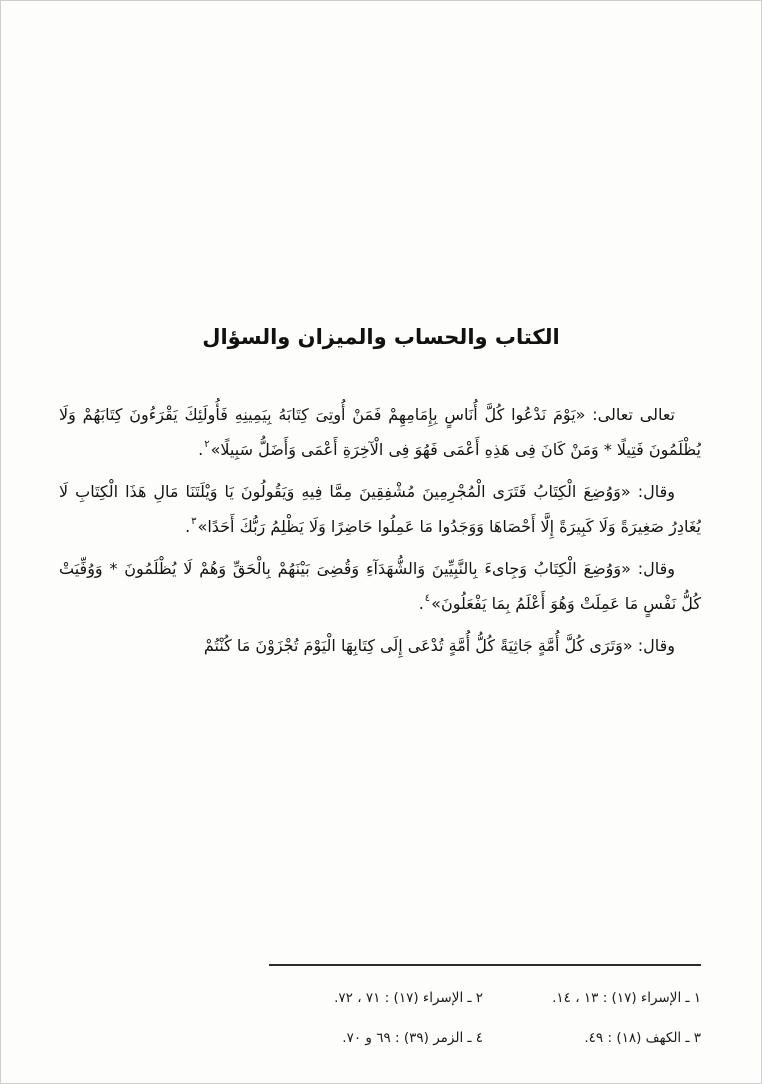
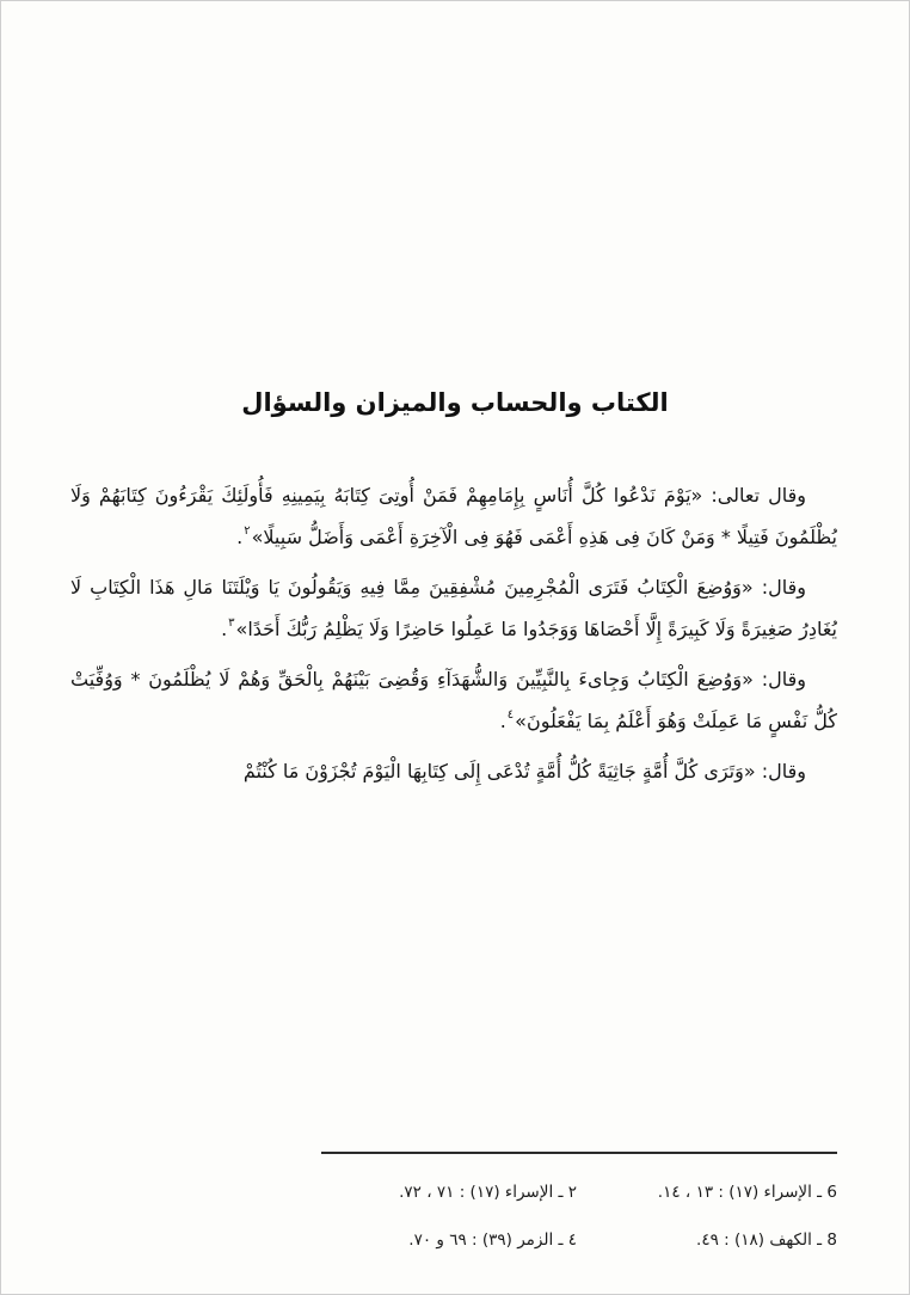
  الكتاب والحساب والميزان والسؤال
- تعالى تعالى: «يَوْمَ نَدْعُوا كُلَّ أُنَاسٍ بِإِمَامِهِمْ فَمَنْ أُوتِىَ كِتَابَهُ بِيَمِينِهِ فَأُولَئِكَ يَقْرَءُونَ كِتَابَهُمْ وَلَا يُظْلَمُونَ فَتِيلًا * وَمَنْ كَانَ فِى هَذِهِ أَعْمَى فَهُوَ فِى الْآخِرَةِ أَعْمَى وَأَضَلُّ سَبِيلًا»٢.
+ وقال تعالى: «يَوْمَ نَدْعُوا كُلَّ أُنَاسٍ بِإِمَامِهِمْ فَمَنْ أُوتِىَ كِتَابَهُ بِيَمِينِهِ فَأُولَئِكَ يَقْرَءُونَ كِتَابَهُمْ وَلَا يُظْلَمُونَ فَتِيلًا * وَمَنْ كَانَ فِى هَذِهِ أَعْمَى فَهُوَ فِى الْآخِرَةِ أَعْمَى وَأَضَلُّ سَبِيلًا»٢.
  وقال: «وَوُضِعَ الْكِتَابُ فَتَرَى الْمُجْرِمِينَ مُشْفِقِينَ مِمَّا فِيهِ وَيَقُولُونَ يَا وَيْلَتَنَا مَالِ هَذَا الْكِتَابِ لَا يُغَادِرُ صَغِيرَةً وَلَا كَبِيرَةً إِلَّا أَحْصَاهَا وَوَجَدُوا مَا عَمِلُوا حَاضِرًا وَلَا يَظْلِمُ رَبُّكَ أَحَدًا»٣.
  وقال: «وَوُضِعَ الْكِتَابُ وَجِاىءَ بِالنَّبِيِّينَ وَالشُّهَدَآءِ وَقُضِىَ بَيْنَهُمْ بِالْحَقِّ وَهُمْ لَا يُظْلَمُونَ * وَوُفِّيَتْ كُلُّ نَفْسٍ مَا عَمِلَتْ وَهُوَ أَعْلَمُ بِمَا يَفْعَلُونَ»٤.
  وقال: «وَتَرَى كُلَّ أُمَّةٍ جَاثِيَةً كُلُّ أُمَّةٍ تُدْعَى إِلَى كِتَابِهَا الْيَوْمَ تُجْزَوْنَ مَا كُنْتُمْ
- ١ ـ الإسراء (١٧) : ١٣ ، ١٤.
+ 6 ـ الإسراء (١٧) : ١٣ ، ١٤.
- ٣ ـ الكهف (١٨) : ٤٩.
+ 8 ـ الكهف (١٨) : ٤٩.
  ٢ ـ الإسراء (١٧) : ٧١ ، ٧٢.
  ٤ ـ الزمر (٣٩) : ٦٩ و ٧٠.
